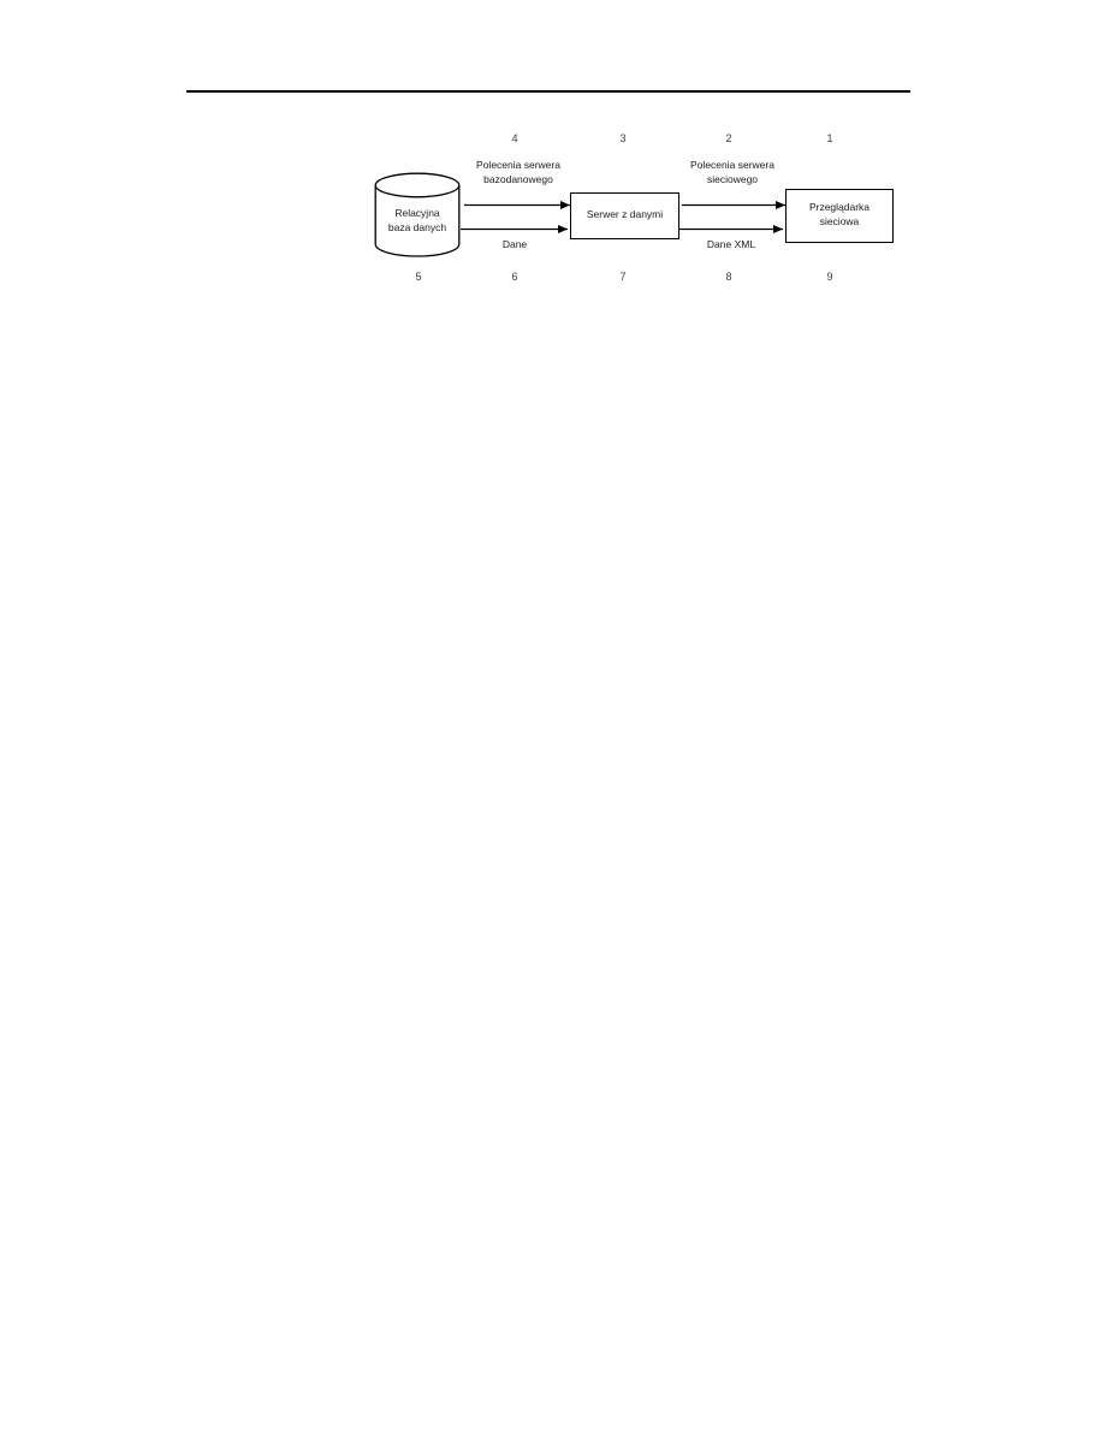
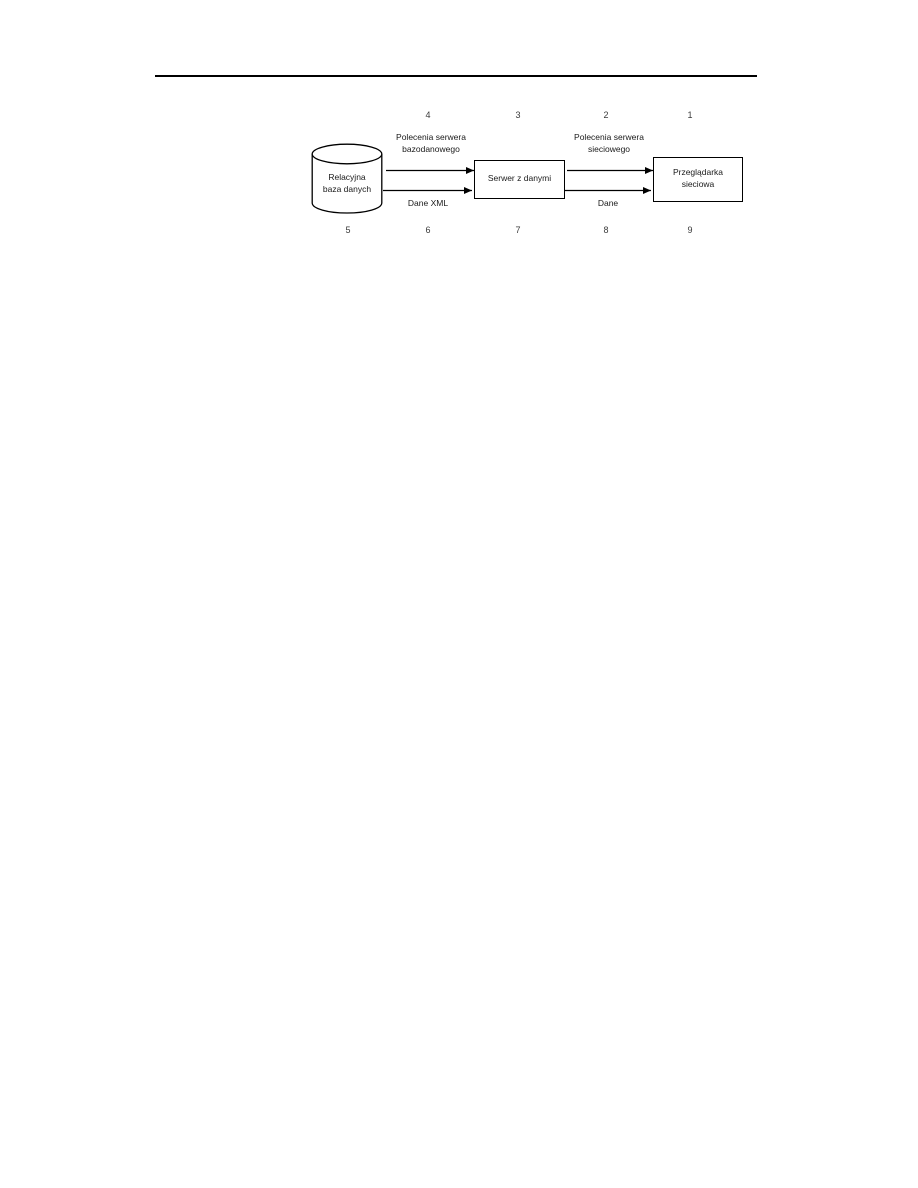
  Relacyjna
  baza danych
  Serwer z danymi
  Przeglądarka
  sieciowa
  Polecenia serwera
  bazodanowego
- Dane
+ Dane XML
  Polecenia serwera
  sieciowego
- Dane XML
+ Dane
  4
  3
  2
  1
  5
  6
  7
  8
  9
